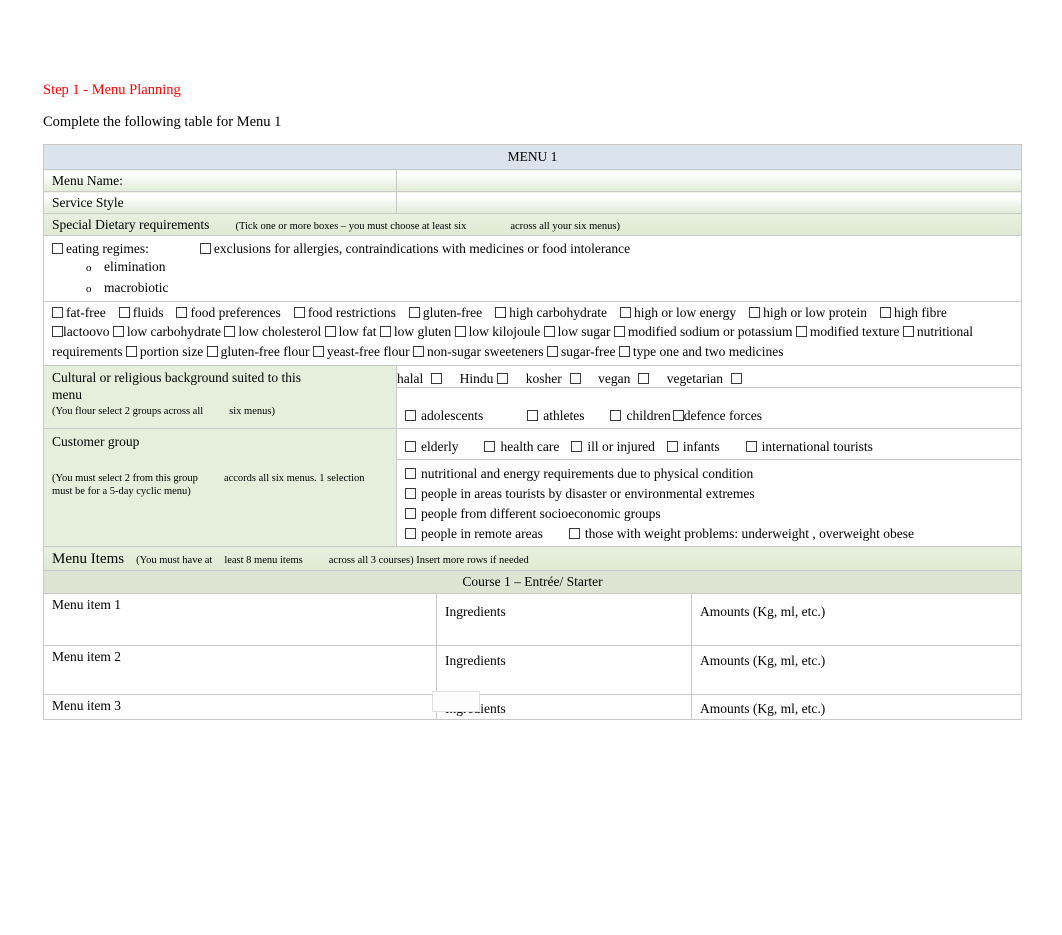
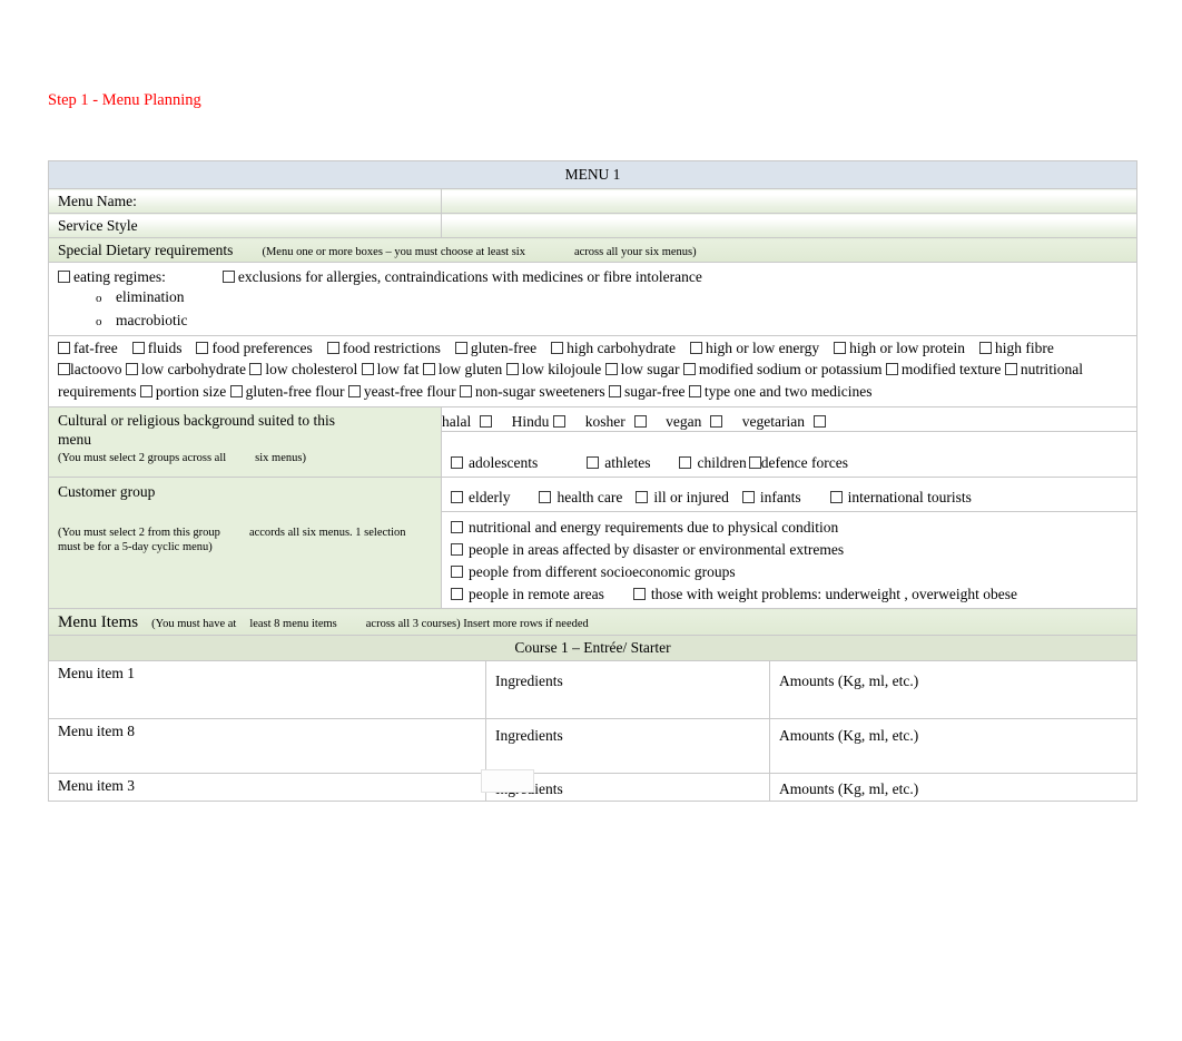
  Step 1 - Menu Planning
- Complete the following table for Menu 1
  MENU 1
  Menu Name:
  Service Style
- Special Dietary requirements (Tick one or more boxes – you must choose at least six across all your six menus)
+ Special Dietary requirements (Menu one or more boxes – you must choose at least six across all your six menus)
- eating regimes: exclusions for allergies, contraindications with medicines or food intolerance elimination macrobiotic
+ eating regimes: exclusions for allergies, contraindications with medicines or fibre intolerance elimination macrobiotic
  fat-free fluids food preferences food restrictions gluten-free high carbohydrate high or low energy high or low protein high fibre lactoovo low carbohydrate low cholesterol low fat low gluten low kilojoule low sugar modified sodium or potassium modified texture nutritional requirements portion size gluten-free flour yeast-free flour non-sugar sweeteners sugar-free type one and two medicines
- Cultural or religious background suited to this menu (You flour select 2 groups across all six menus)	halal Hindu kosher vegan vegetarian
+ Cultural or religious background suited to this menu (You must select 2 groups across all six menus)	halal Hindu kosher vegan vegetarian
  adolescents athletes children defence forces
  Customer group (You must select 2 from this group accords all six menus. 1 selection must be for a 5-day cyclic menu)	elderly health care ill or injured infants international tourists
- nutritional and energy requirements due to physical condition people in areas tourists by disaster or environmental extremes people from different socioeconomic groups people in remote areas those with weight problems: underweight , overweight obese
+ nutritional and energy requirements due to physical condition people in areas affected by disaster or environmental extremes people from different socioeconomic groups people in remote areas those with weight problems: underweight , overweight obese
  Menu Items (You must have at least 8 menu items across all 3 courses) Insert more rows if needed
  Course 1 – Entrée/ Starter
  Menu item 1	Ingredients	Amounts (Kg, ml, etc.)
- Menu item 2	Ingredients	Amounts (Kg, ml, etc.)
+ Menu item 8	Ingredients	Amounts (Kg, ml, etc.)
  Menu item 3	ients	Amounts (Kg, ml, etc.)
